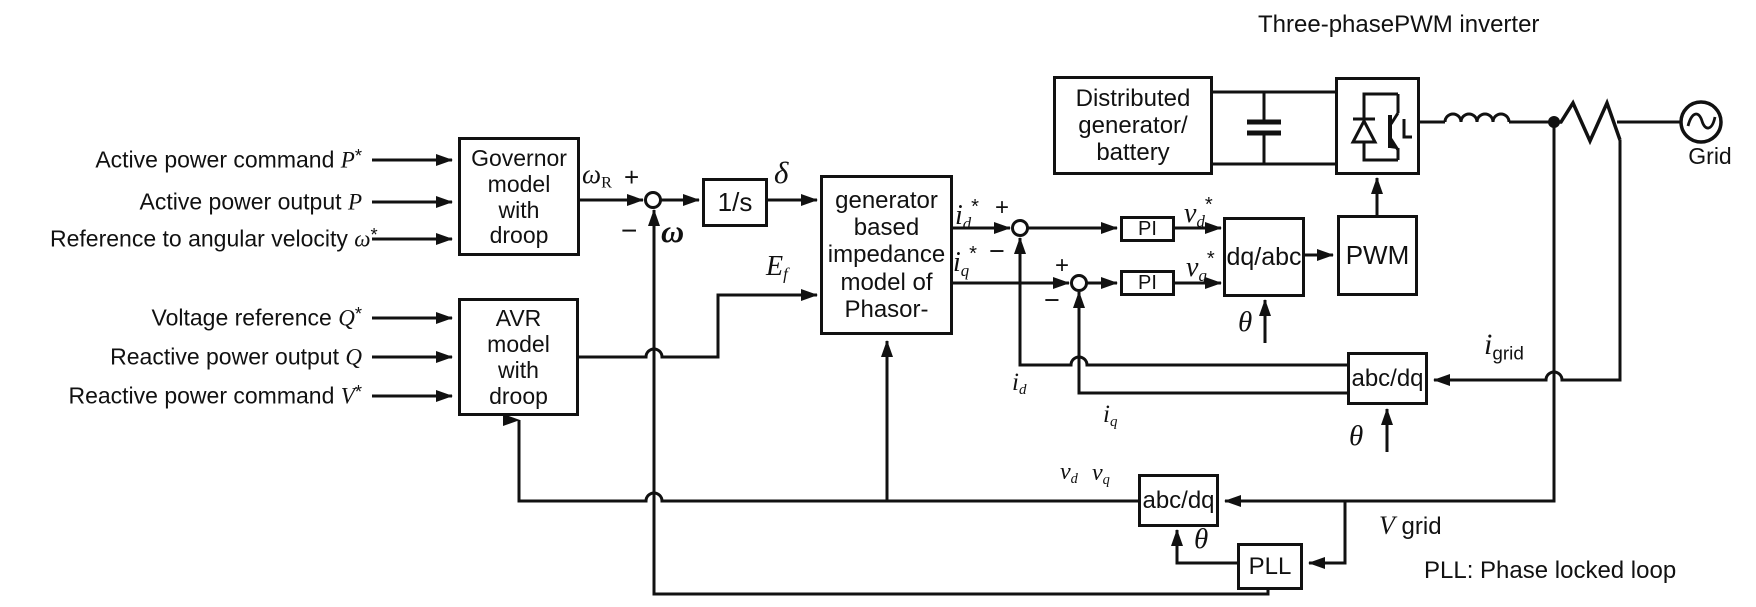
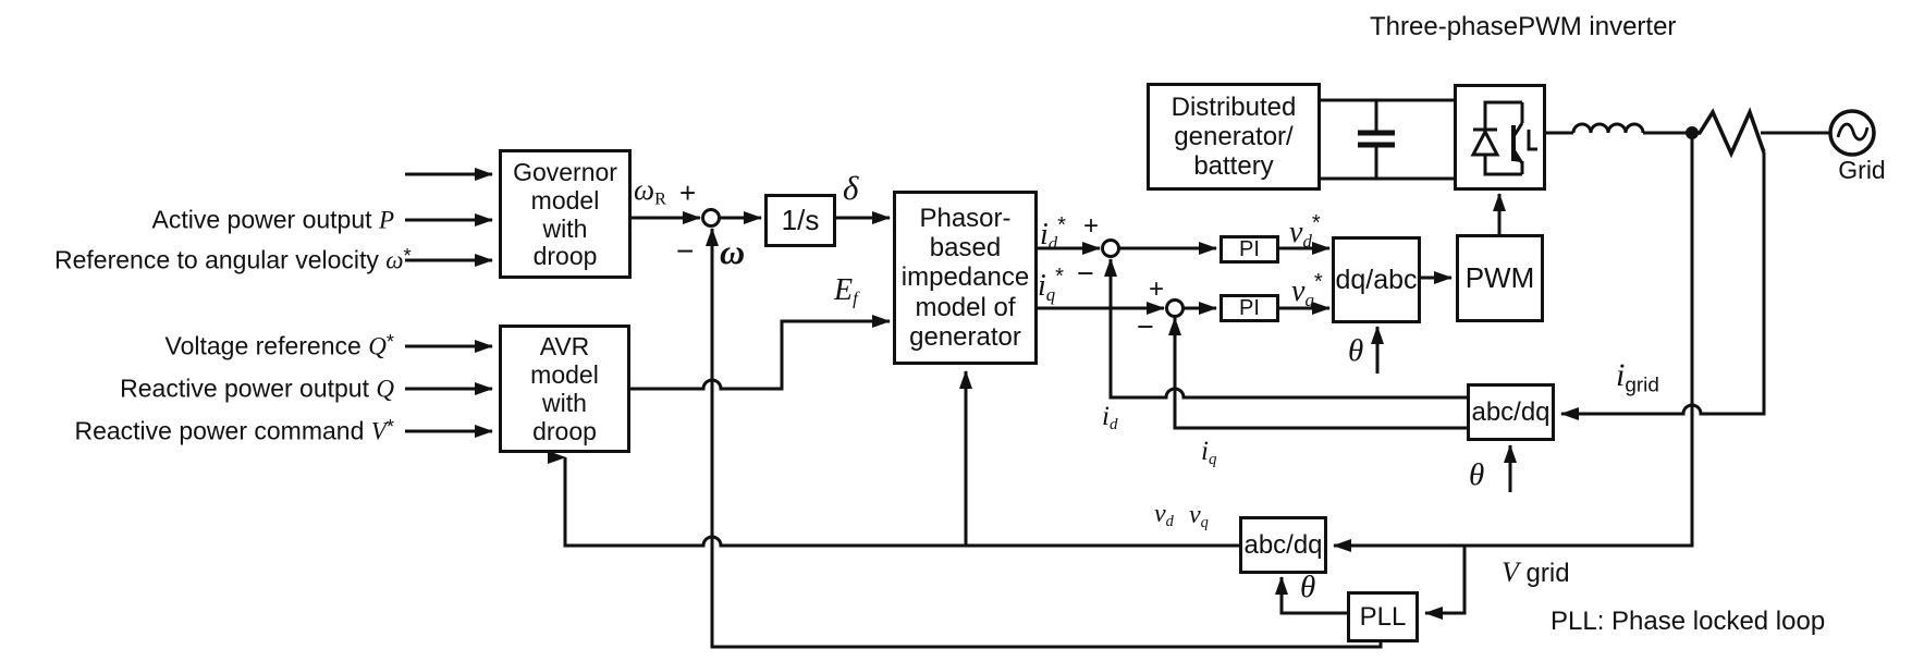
- Active power command P*
  Active power output P
  Reference to angular velocity ω*
  Voltage reference Q*
  Reactive power output Q
  Reactive power command V*
  Governor
  model
  with
  droop
  AVR
  model
  with
  droop
  1/s
- generator
+ Phasor-
  based
  impedance
  model of
- Phasor-
+ generator
  PI
  PI
  dq/abc
  PWM
  Distributed
  generator/
  battery
  abc/dq
  abc/dq
  PLL
  Three-phasePWM inverter
  Grid
  PLL: Phase locked loop
  ωR
  +
  −
  ω
  δ
  Ef
  id*
  +
  iq*
  −
  +
  −
  vd*
  vq*
  θ
  θ
  θ
  id
  iq
  vd
  vq
  igrid
  V grid
